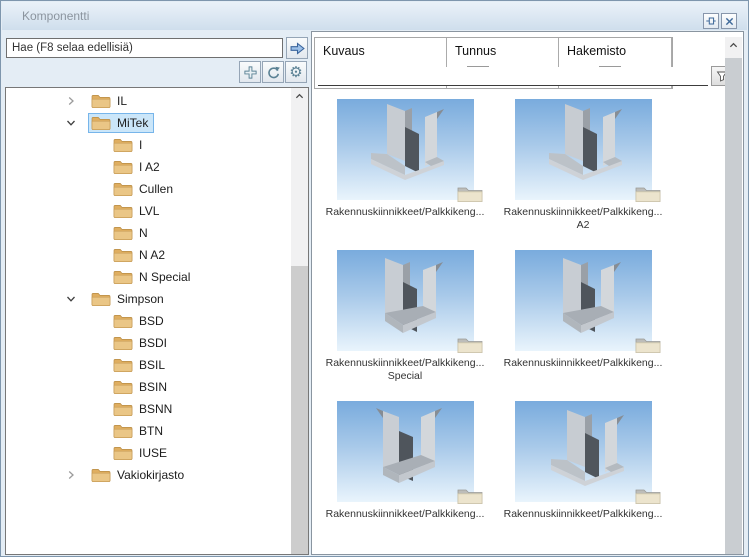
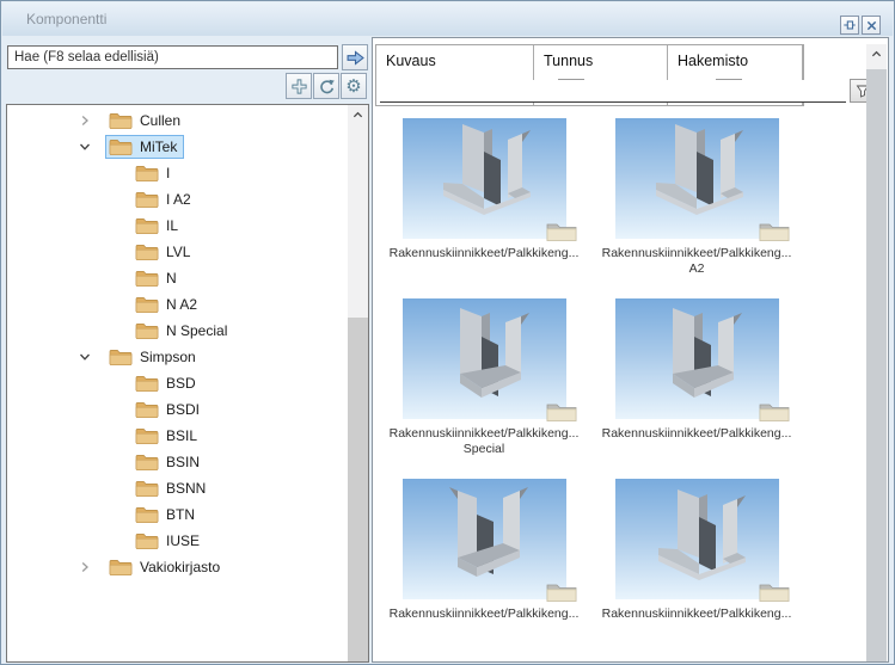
  Komponentti
  Hae (F8 selaa edellisiä)
  ⚙
- IL
+ Cullen
  MiTek
  I
  I A2
- Cullen
+ IL
  LVL
  N
  N A2
  N Special
  Simpson
  BSD
  BSDI
  BSIL
  BSIN
  BSNN
  BTN
  IUSE
  Vakiokirjasto
  Kuvaus
  Tunnus
  Hakemisto
  Rakennuskiinnikkeet/Palkkikeng...
  Rakennuskiinnikkeet/Palkkikeng...
  A2
  Rakennuskiinnikkeet/Palkkikeng...
  Special
  Rakennuskiinnikkeet/Palkkikeng...
  Rakennuskiinnikkeet/Palkkikeng...
  Rakennuskiinnikkeet/Palkkikeng...
